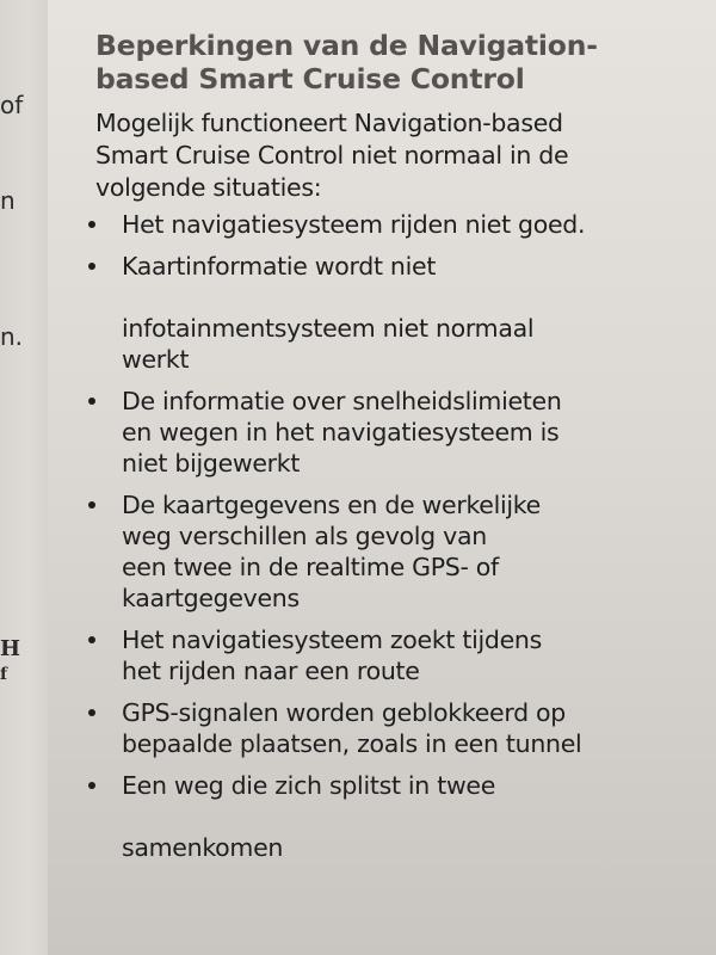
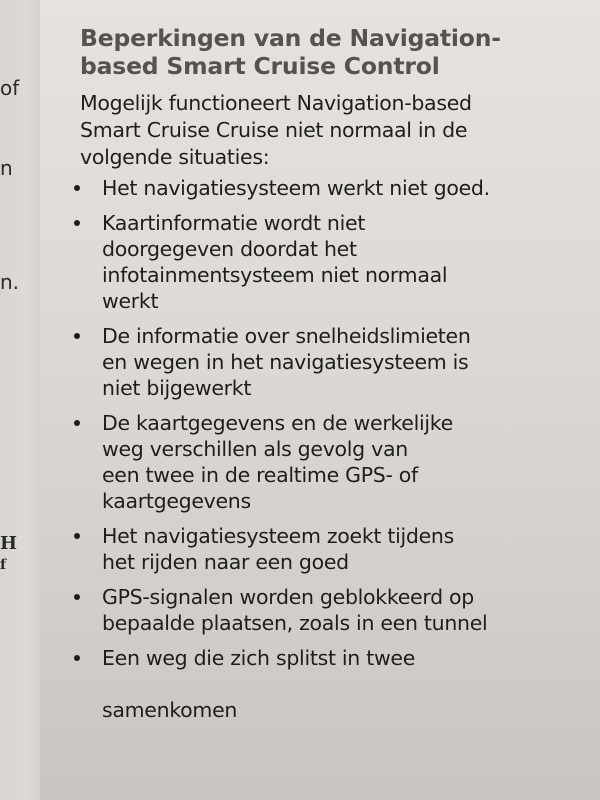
  of
  n
  n.
  H
  f
  Beperkingen van de Navigation-
  based Smart Cruise Control
  Mogelijk functioneert Navigation-based
- Smart Cruise Control niet normaal in de
+ Smart Cruise Cruise niet normaal in de
  volgende situaties:
- Het navigatiesysteem rijden niet goed.
+ Het navigatiesysteem werkt niet goed.
  Kaartinformatie wordt niet
+ doorgegeven doordat het
  infotainmentsysteem niet normaal
  werkt
  De informatie over snelheidslimieten
  en wegen in het navigatiesysteem is
  niet bijgewerkt
  De kaartgegevens en de werkelijke
  weg verschillen als gevolg van
  een twee in de realtime GPS- of
  kaartgegevens
  Het navigatiesysteem zoekt tijdens
- het rijden naar een route
+ het rijden naar een goed
  GPS-signalen worden geblokkeerd op
  bepaalde plaatsen, zoals in een tunnel
  Een weg die zich splitst in twee
  samenkomen
